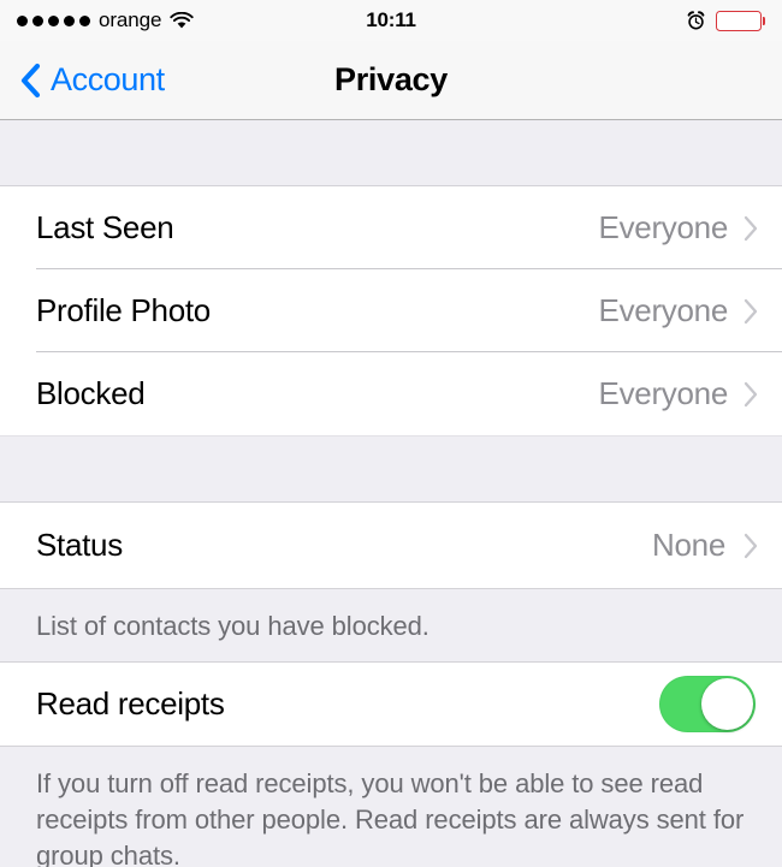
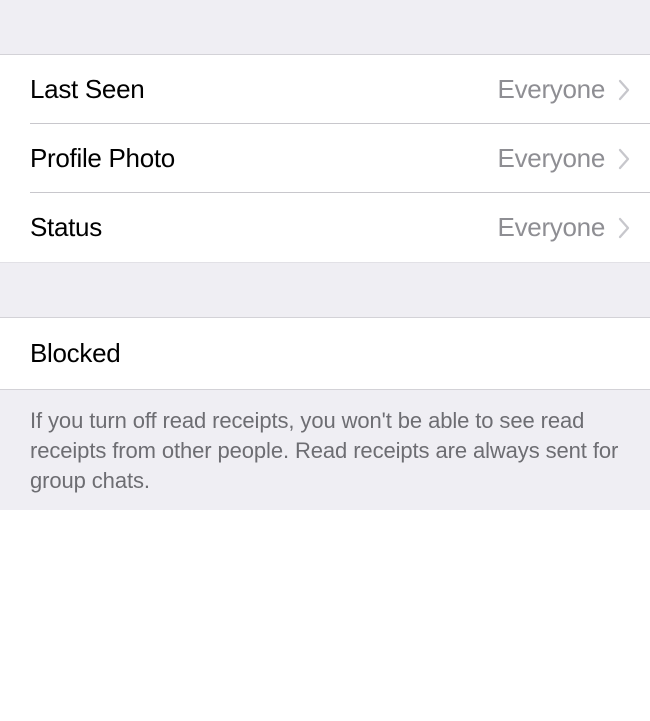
- orange
- 10:11
- Account
- Privacy
  Last Seen
  Everyone
  Profile Photo
  Everyone
- Blocked
+ Status
  Everyone
- Status
+ Blocked
- None
- List of contacts you have blocked.
- Read receipts
  If you turn off read receipts, you won't be able to see read receipts from other people. Read receipts are always sent for group chats.
